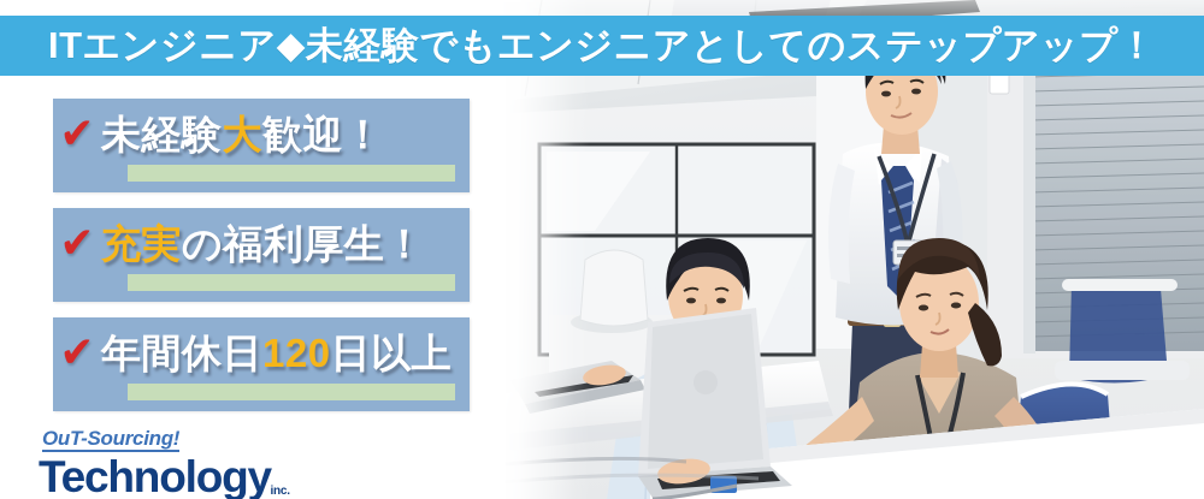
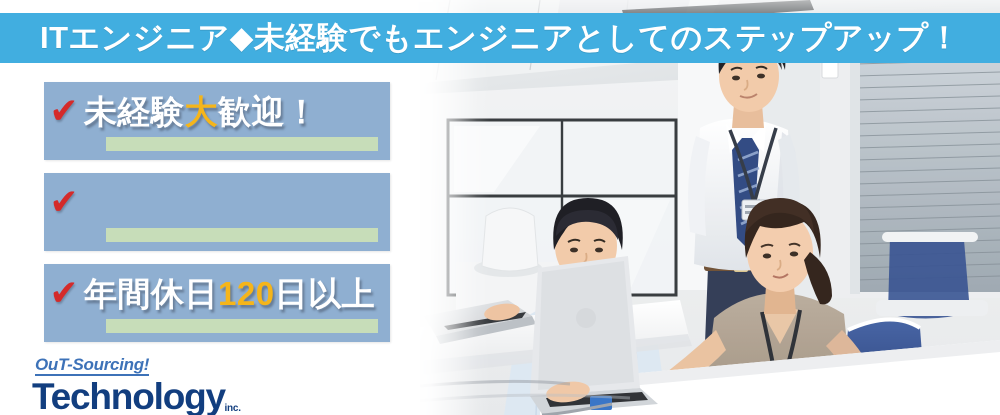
  ITエンジニア◆未経験でもエンジニアとしてのステップアップ！
  ✔
  未経験大歓迎！
  ✔
- 充実の福利厚生！
  ✔
  年間休日120日以上
  OuT-Sourcing!
  Technology
  inc.
